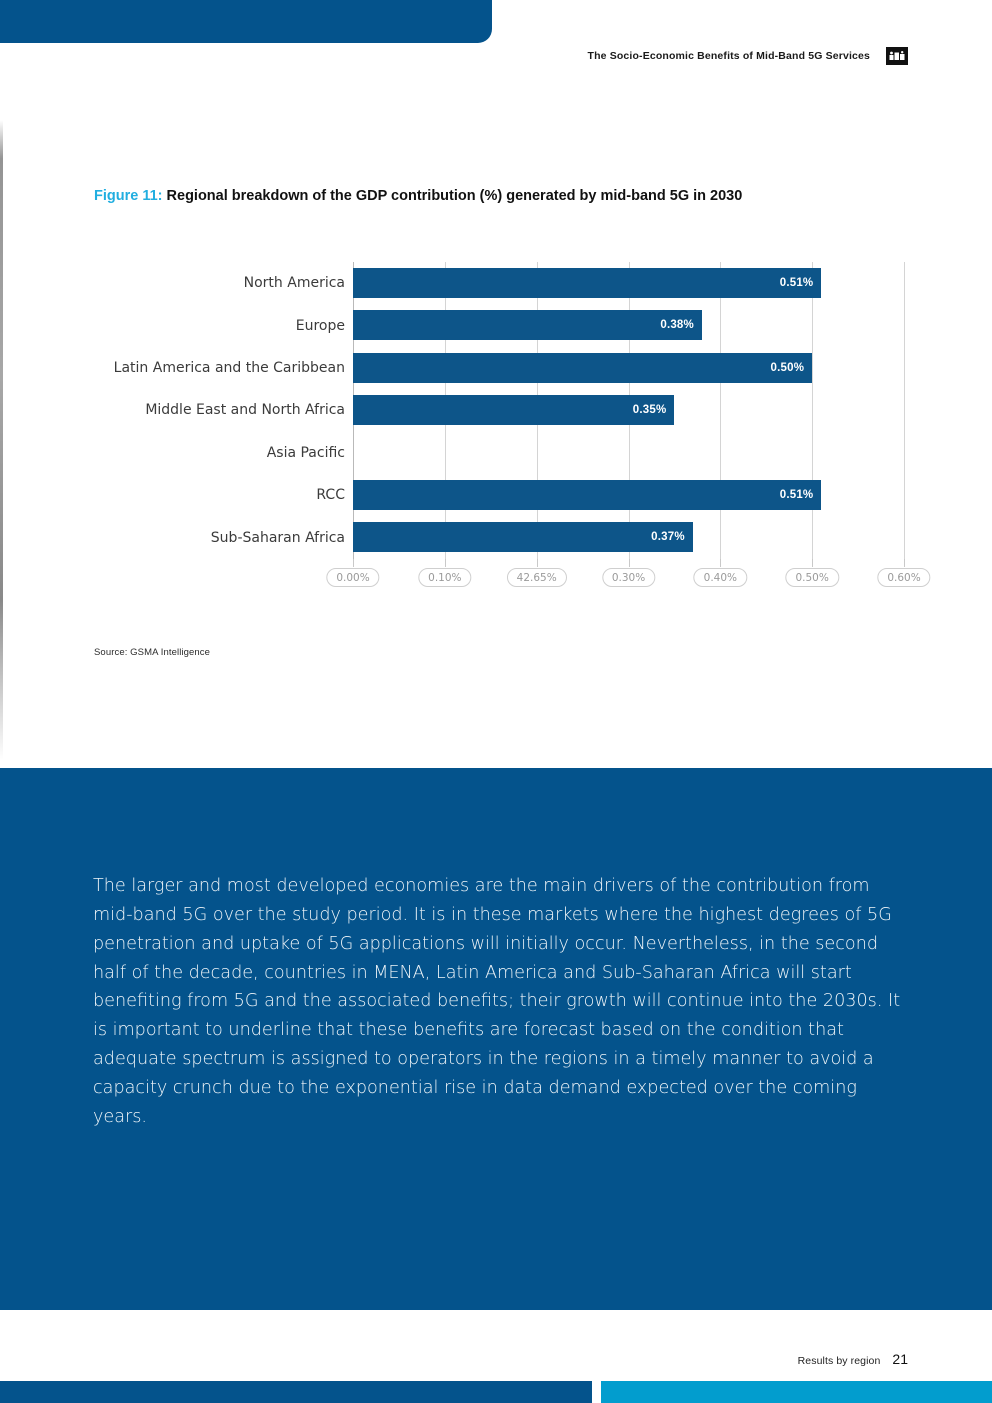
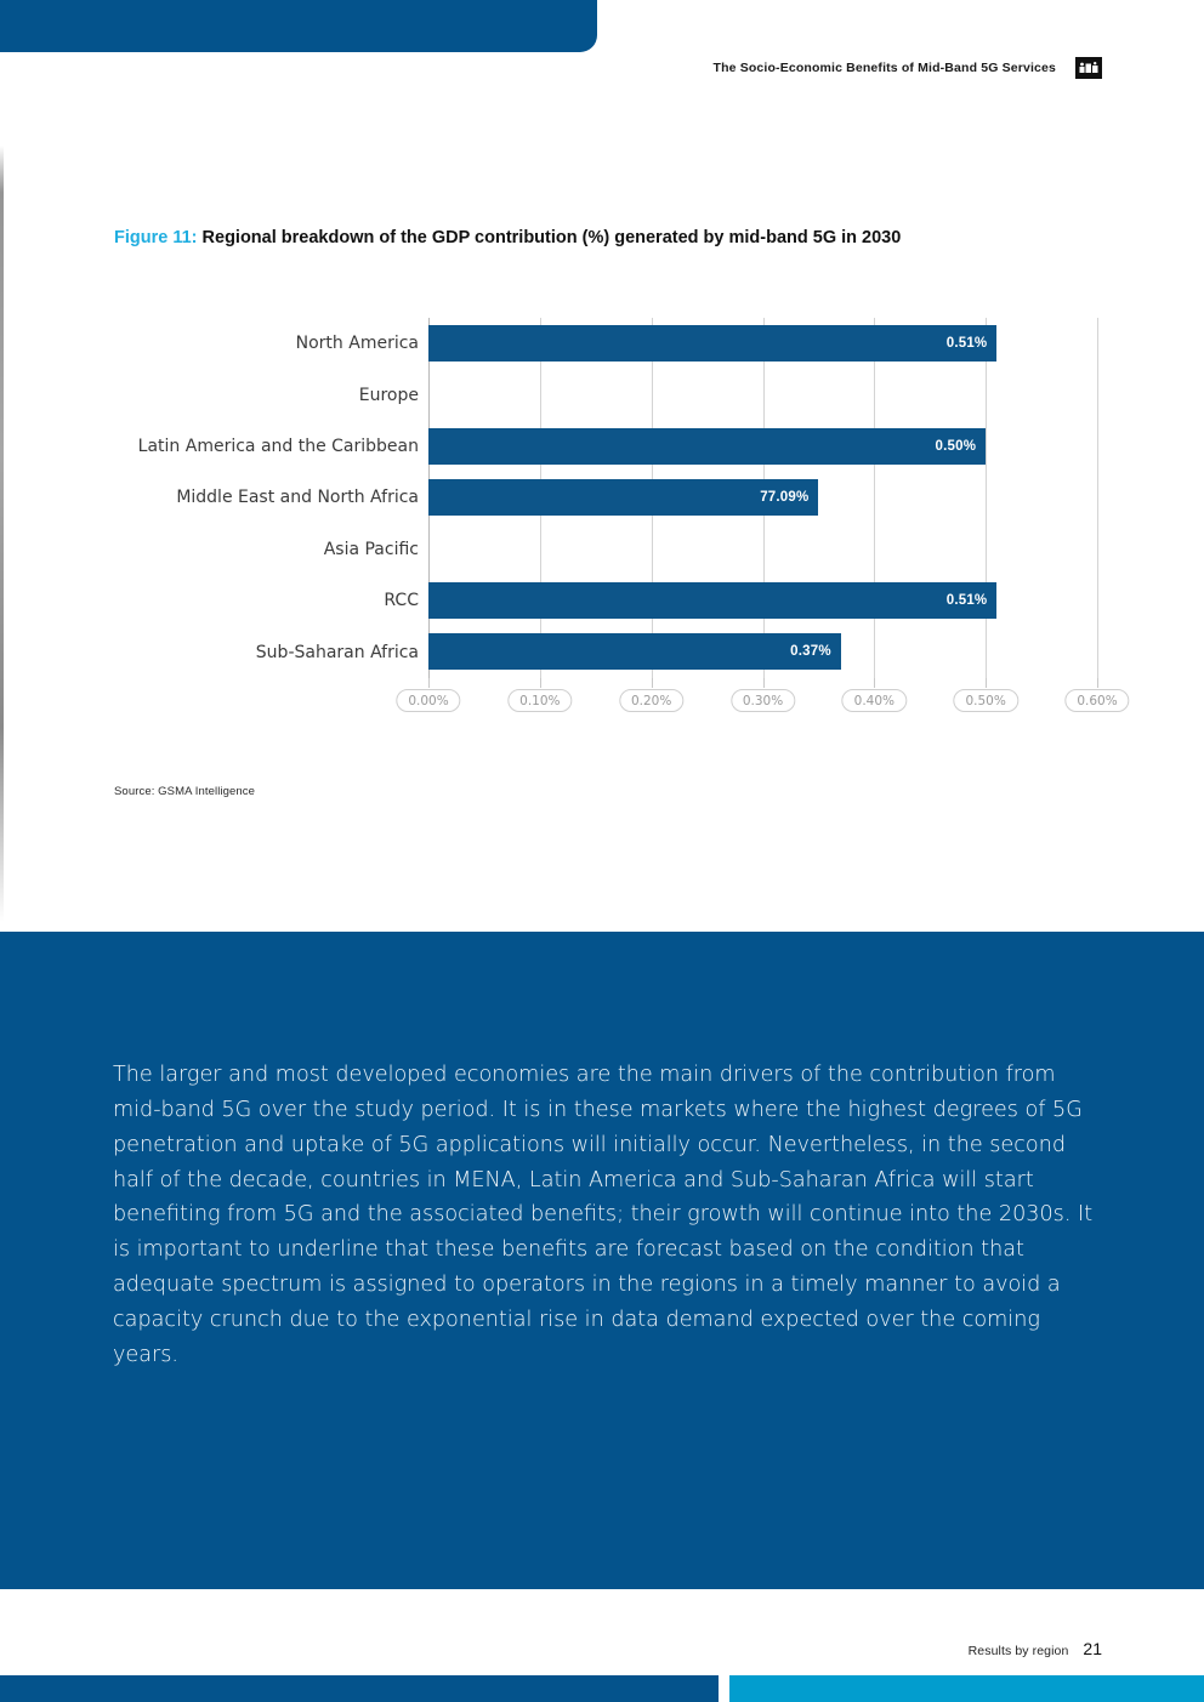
  The Socio-Economic Benefits of Mid-Band 5G Services
  Figure 11: Regional breakdown of the GDP contribution (%) generated by mid-band 5G in 2030
  North America
  0.51%
  Europe
- 0.38%
  Latin America and the Caribbean
  0.50%
  Middle East and North Africa
- 0.35%
+ 77.09%
  Asia Pacific
  RCC
  0.51%
  Sub-Saharan Africa
  0.37%
  0.00%
  0.10%
- 42.65%
+ 0.20%
  0.30%
  0.40%
  0.50%
  0.60%
  Source: GSMA Intelligence
  The larger and most developed economies are the main drivers of the contribution from mid-band 5G over the study period. It is in these markets where the highest degrees of 5G penetration and uptake of 5G applications will initially occur. Nevertheless, in the second half of the decade, countries in MENA, Latin America and Sub-Saharan Africa will start benefiting from 5G and the associated benefits; their growth will continue into the 2030s. It is important to underline that these benefits are forecast based on the condition that adequate spectrum is assigned to operators in the regions in a timely manner to avoid a capacity crunch due to the exponential rise in data demand expected over the coming years.
  Results by region
  21
